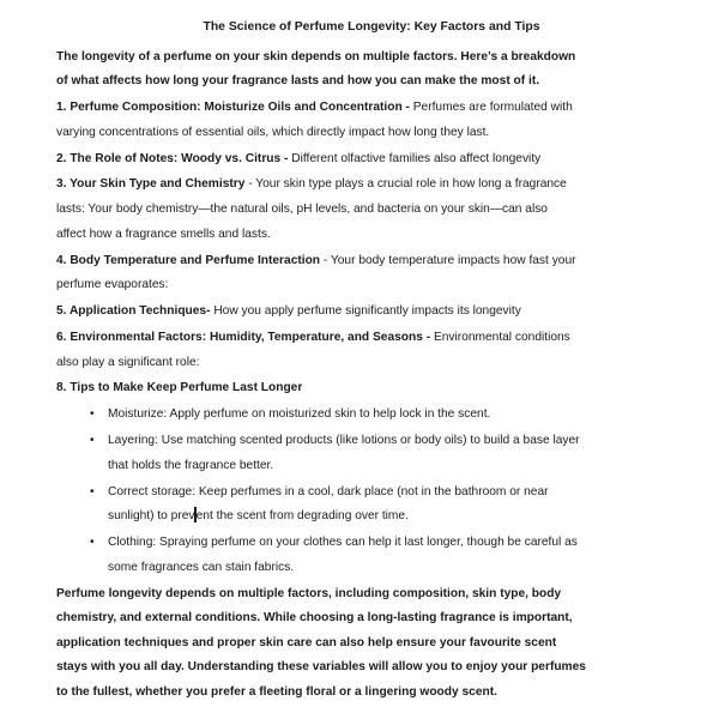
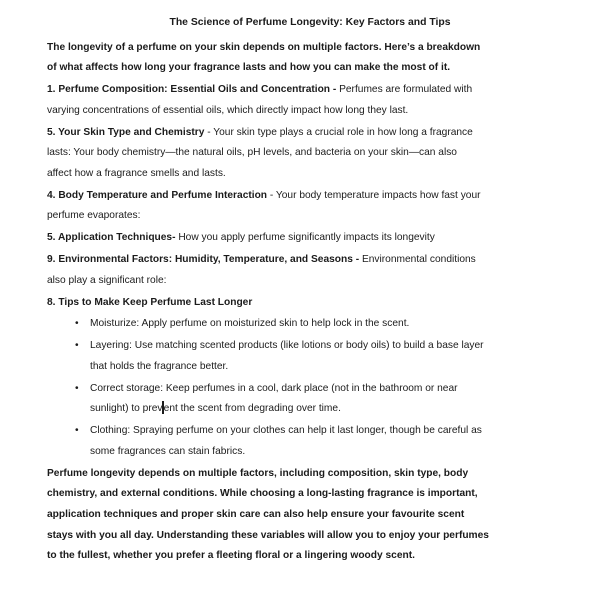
  The Science of Perfume Longevity: Key Factors and Tips
  The longevity of a perfume on your skin depends on multiple factors. Here’s a breakdown
  of what affects how long your fragrance lasts and how you can make the most of it.
- 1. Perfume Composition: Moisturize Oils and Concentration - Perfumes are formulated with
+ 1. Perfume Composition: Essential Oils and Concentration - Perfumes are formulated with
  varying concentrations of essential oils, which directly impact how long they last.
- 2. The Role of Notes: Woody vs. Citrus - Different olfactive families also affect longevity
- 3. Your Skin Type and Chemistry - Your skin type plays a crucial role in how long a fragrance
+ 5. Your Skin Type and Chemistry - Your skin type plays a crucial role in how long a fragrance
  lasts: Your body chemistry—the natural oils, pH levels, and bacteria on your skin—can also
  affect how a fragrance smells and lasts.
  4. Body Temperature and Perfume Interaction - Your body temperature impacts how fast your
  perfume evaporates:
  5. Application Techniques- How you apply perfume significantly impacts its longevity
- 6. Environmental Factors: Humidity, Temperature, and Seasons - Environmental conditions
+ 9. Environmental Factors: Humidity, Temperature, and Seasons - Environmental conditions
  also play a significant role:
  8. Tips to Make Keep Perfume Last Longer
  Moisturize: Apply perfume on moisturized skin to help lock in the scent.
  Layering: Use matching scented products (like lotions or body oils) to build a base layer
  that holds the fragrance better.
  Correct storage: Keep perfumes in a cool, dark place (not in the bathroom or near
  sunlight) to prevent the scent from degrading over time.
  Clothing: Spraying perfume on your clothes can help it last longer, though be careful as
  some fragrances can stain fabrics.
  Perfume longevity depends on multiple factors, including composition, skin type, body
  chemistry, and external conditions. While choosing a long-lasting fragrance is important,
  application techniques and proper skin care can also help ensure your favourite scent
  stays with you all day. Understanding these variables will allow you to enjoy your perfumes
  to the fullest, whether you prefer a fleeting floral or a lingering woody scent.
